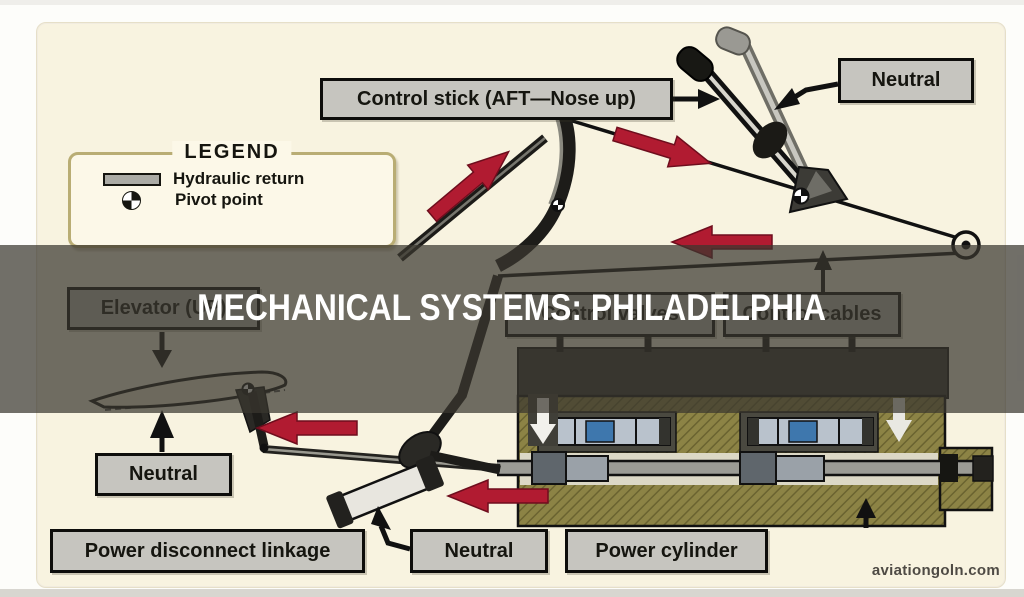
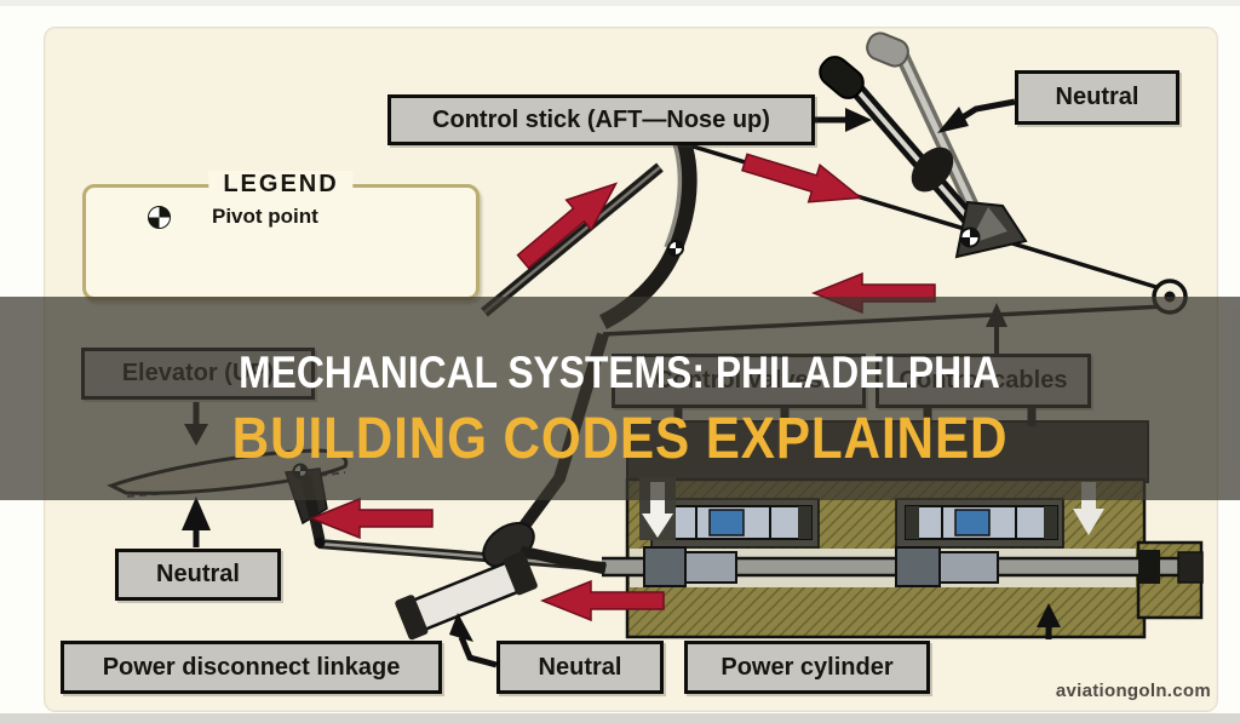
  Control stick (AFT—Nose up)
  Neutral
  Elevator (UP)
  Control valves
  Control cables
  Neutral
  Power disconnect linkage
  Neutral
  Power cylinder
  LEGEND
- Hydraulic return
  Pivot point
  MECHANICAL SYSTEMS: PHILADELPHIA
+ BUILDING CODES EXPLAINED
  aviationgoln.com
